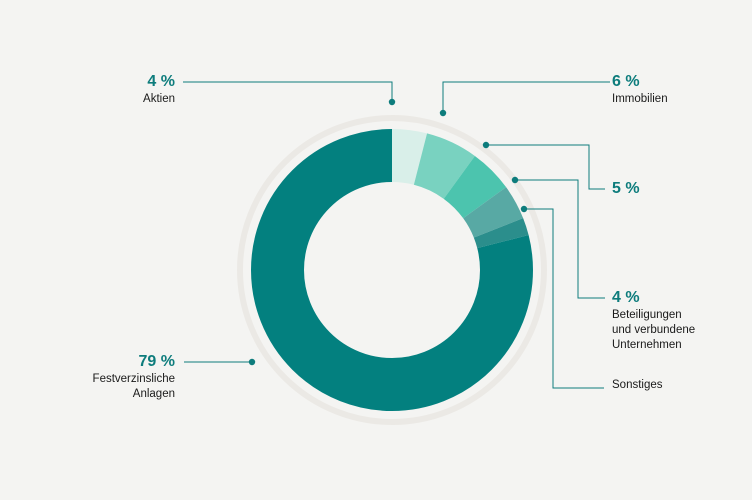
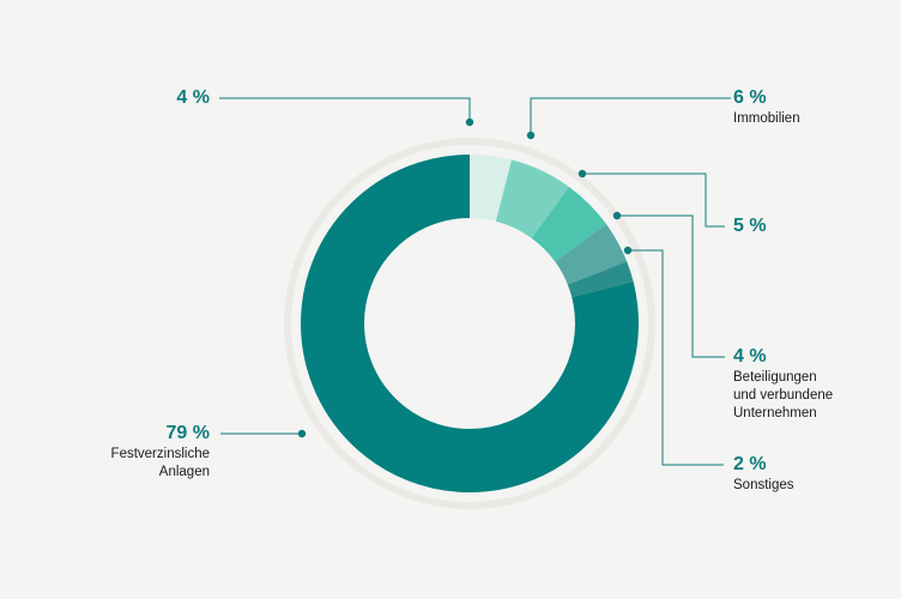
  4 %
- Aktien
  6 %
  Immobilien
  5 %
  4 %
  Beteiligungen
  und verbundene
  Unternehmen
+ 2 %
  Sonstiges
  79 %
  Festverzinsliche
  Anlagen
